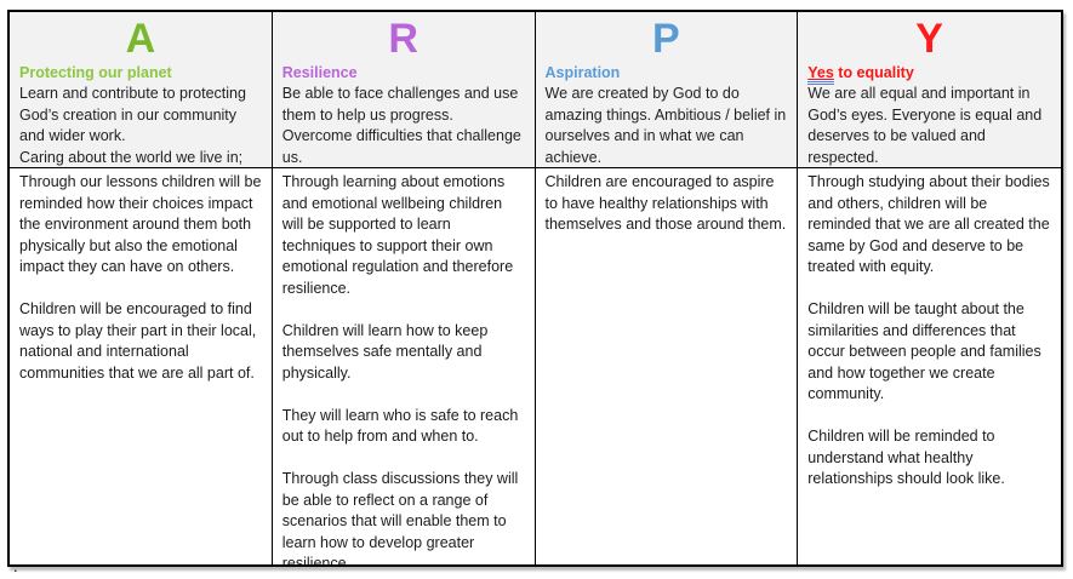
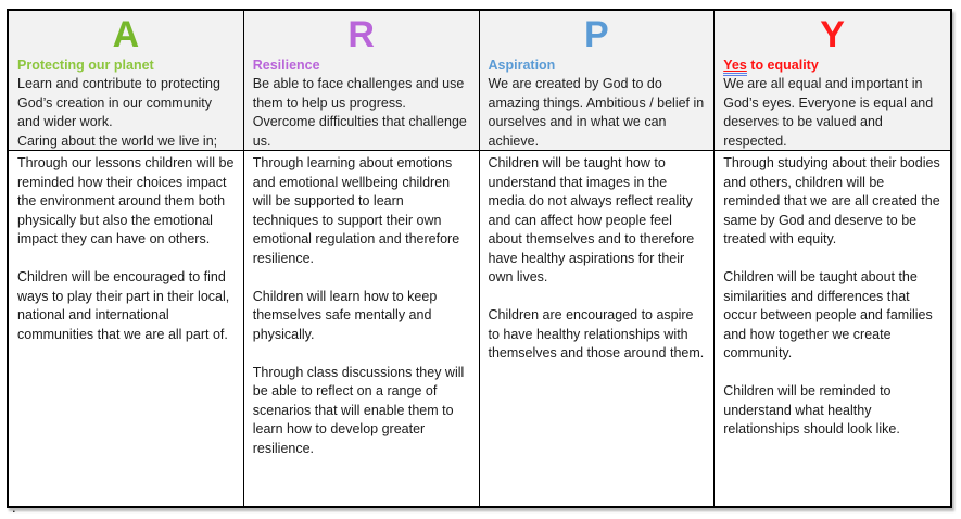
  A
  Protecting our planet
  Learn and contribute to protecting God’s creation in our community and wider work.
  Caring about the world we live in;
  R
  Resilience
  Be able to face challenges and use them to help us progress. Overcome difficulties that challenge us.
  P
  Aspiration
  We are created by God to do amazing things. Ambitious / belief in ourselves and in what we can achieve.
  Y
  Yes to equality
  We are all equal and important in God’s eyes. Everyone is equal and deserves to be valued and respected.
  Through our lessons children will be reminded how their choices impact the environment around them both physically but also the emotional impact they can have on others.
  Children will be encouraged to find ways to play their part in their local, national and international communities that we are all part of.
  Through learning about emotions and emotional wellbeing children will be supported to learn techniques to support their own emotional regulation and therefore resilience.
  Children will learn how to keep themselves safe mentally and physically.
- They will learn who is safe to reach out to help from and when to.
  Through class discussions they will be able to reflect on a range of scenarios that will enable them to learn how to develop greater resilience.
+ Children will be taught how to understand that images in the media do not always reflect reality and can affect how people feel about themselves and to therefore have healthy aspirations for their own lives.
  Children are encouraged to aspire to have healthy relationships with themselves and those around them.
  Through studying about their bodies and others, children will be reminded that we are all created the same by God and deserve to be treated with equity.
  Children will be taught about the similarities and differences that occur between people and families and how together we create community.
  Children will be reminded to understand what healthy relationships should look like.
  .
